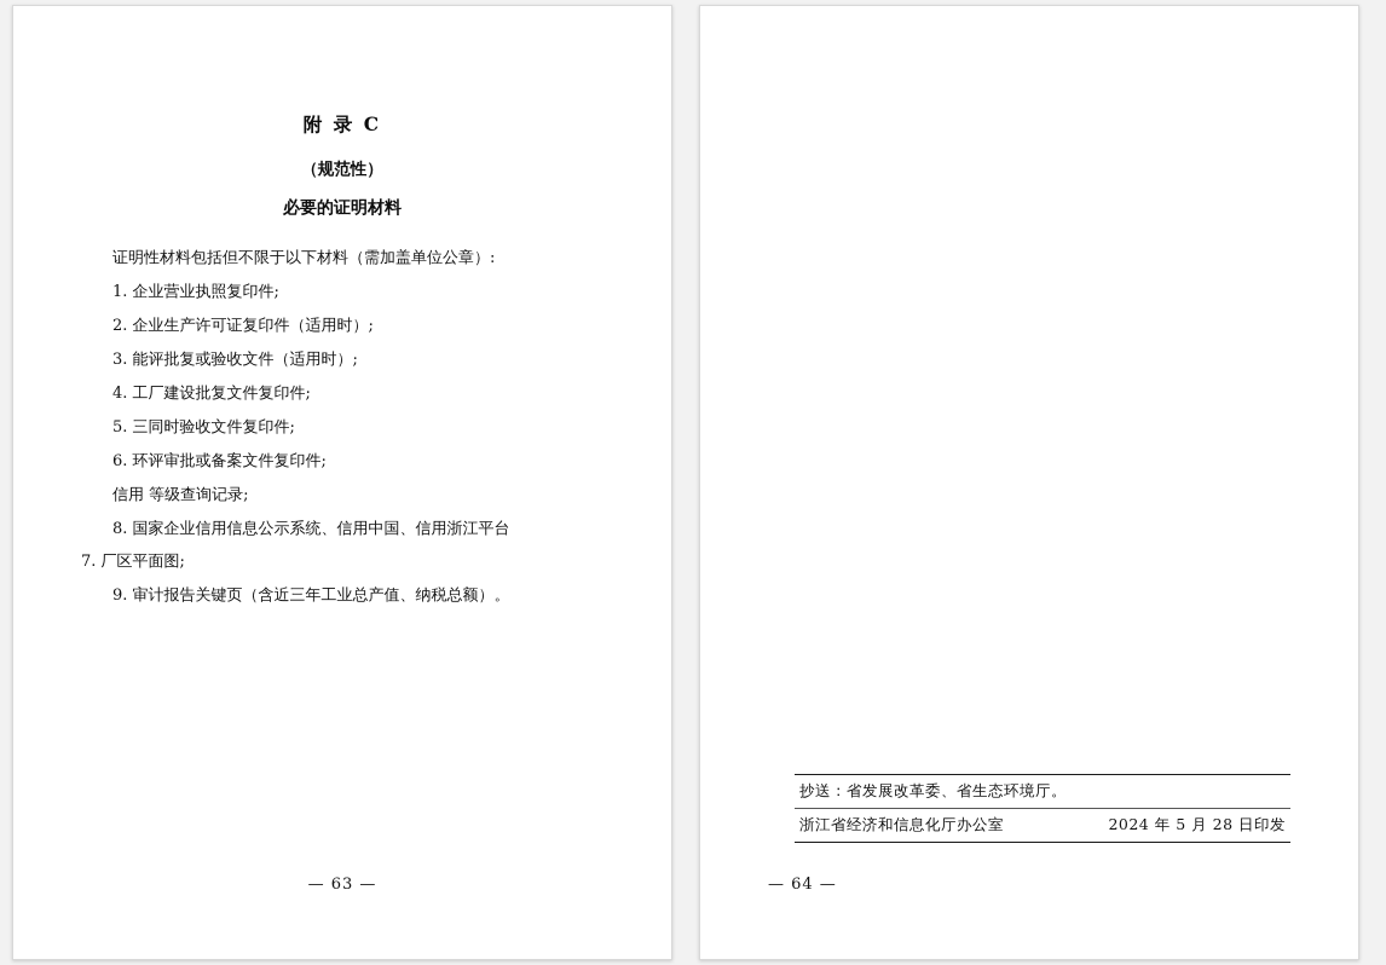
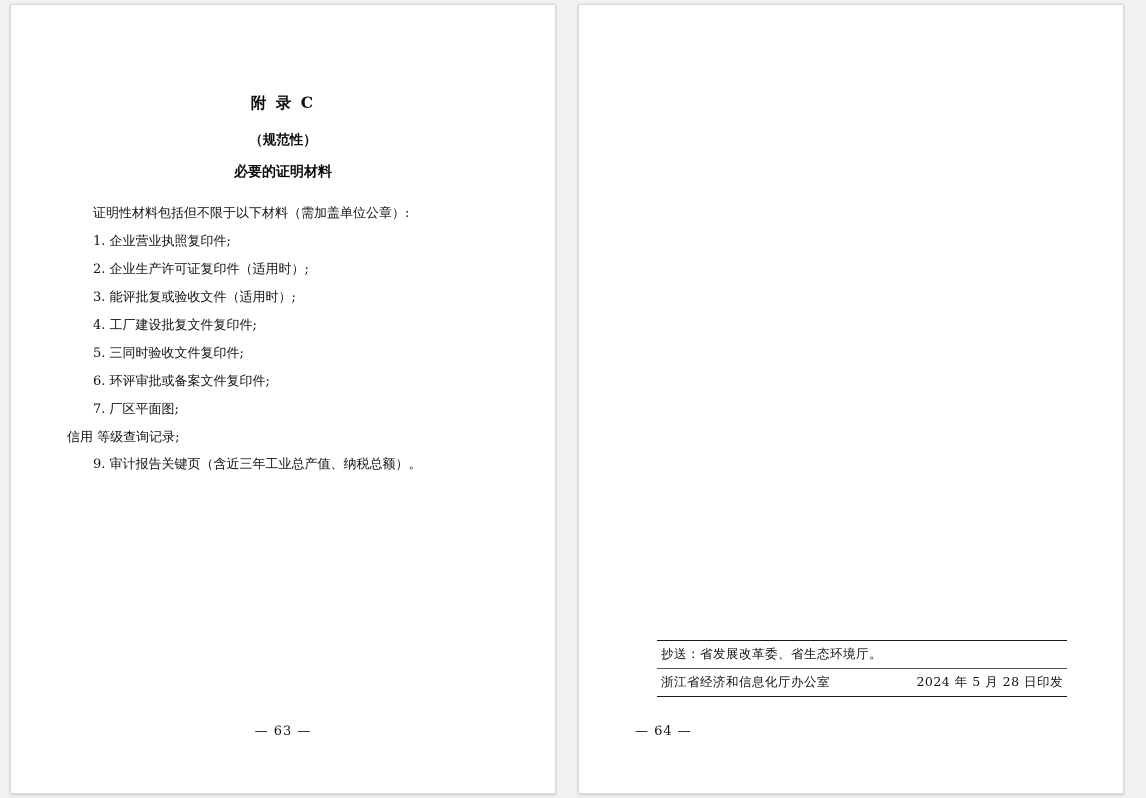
  附 录 C
  （规范性）
  必要的证明材料
  证明性材料包括但不限于以下材料（需加盖单位公章）:
  1. 企业营业执照复印件;
  2. 企业生产许可证复印件（适用时）;
  3. 能评批复或验收文件（适用时）;
  4. 工厂建设批复文件复印件;
  5. 三同时验收文件复印件;
  6. 环评审批或备案文件复印件;
- 信用 等级查询记录;
+ 7. 厂区平面图;
- 8. 国家企业信用信息公示系统、信用中国、信用浙江平台
- 7. 厂区平面图;
+ 信用 等级查询记录;
  9. 审计报告关键页（含近三年工业总产值、纳税总额）。
  — 63 —
  抄送：省发展改革委、省生态环境厅。
  浙江省经济和信息化厅办公室
  2024 年 5 月 28 日印发
  — 64 —
